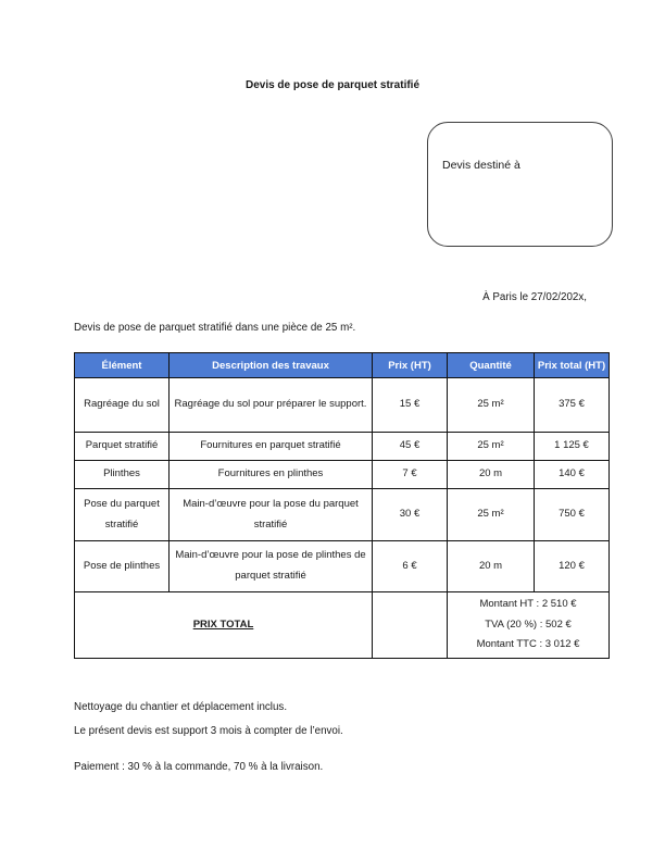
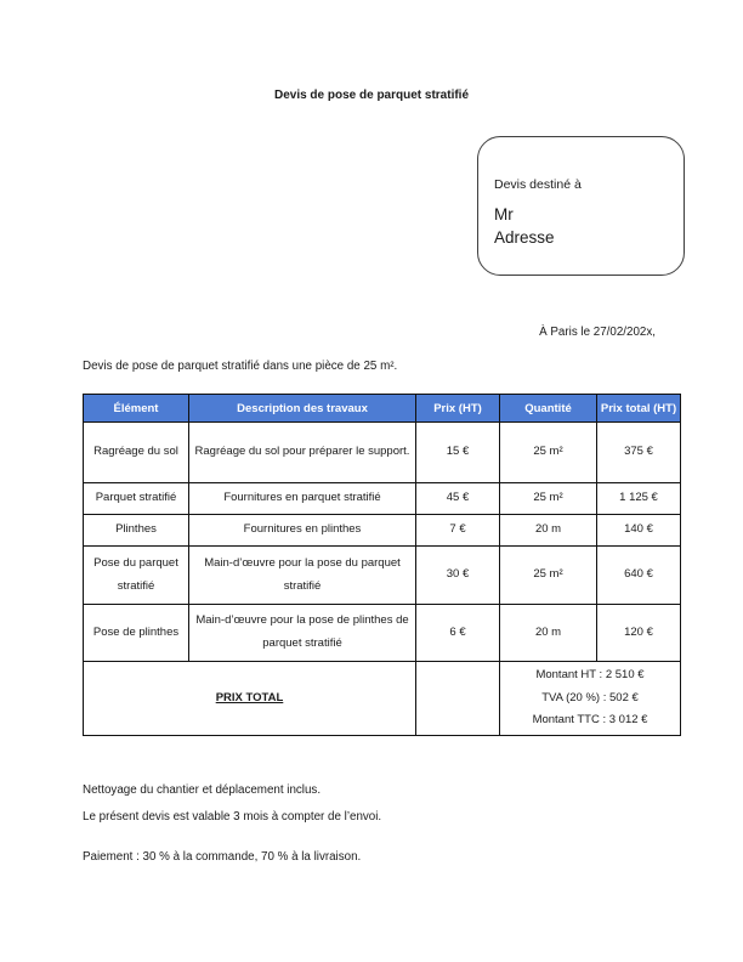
  Devis de pose de parquet stratifié
  Devis destiné à
+ Mr
+ Adresse
  À Paris le 27/02/202x,
  Devis de pose de parquet stratifié dans une pièce de 25 m².
  Élément	Description des travaux	Prix (HT)	Quantité	Prix total (HT)
  Ragréage du sol	Ragréage du sol pour préparer le support.	15 €	25 m²	375 €
  Parquet stratifié	Fournitures en parquet stratifié	45 €	25 m²	1 125 €
  Plinthes	Fournitures en plinthes	7 €	20 m	140 €
- Pose du parquet stratifié	Main-d’œuvre pour la pose du parquet stratifié	30 €	25 m²	750 €
+ Pose du parquet stratifié	Main-d’œuvre pour la pose du parquet stratifié	30 €	25 m²	640 €
  Pose de plinthes	Main-d’œuvre pour la pose de plinthes de parquet stratifié	6 €	20 m	120 €
  PRIX TOTAL		Montant HT : 2 510 € TVA (20 %) : 502 € Montant TTC : 3 012 €
  Nettoyage du chantier et déplacement inclus.
- Le présent devis est support 3 mois à compter de l’envoi.
+ Le présent devis est valable 3 mois à compter de l’envoi.
  Paiement : 30 % à la commande, 70 % à la livraison.
